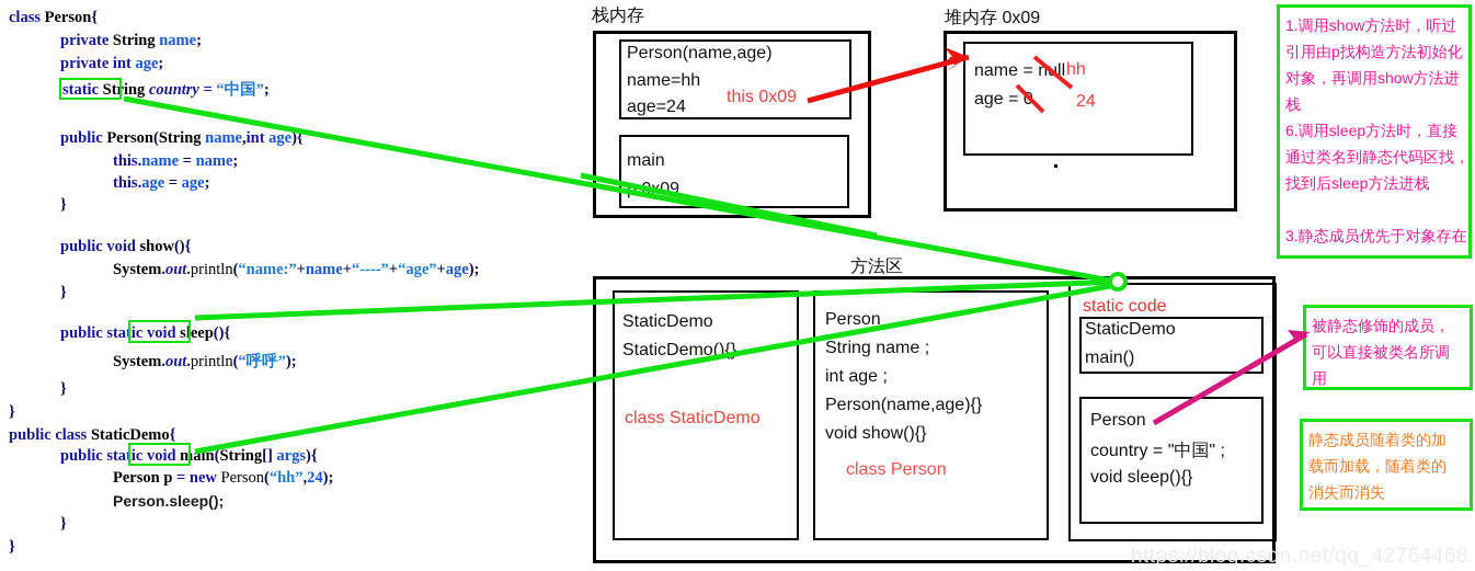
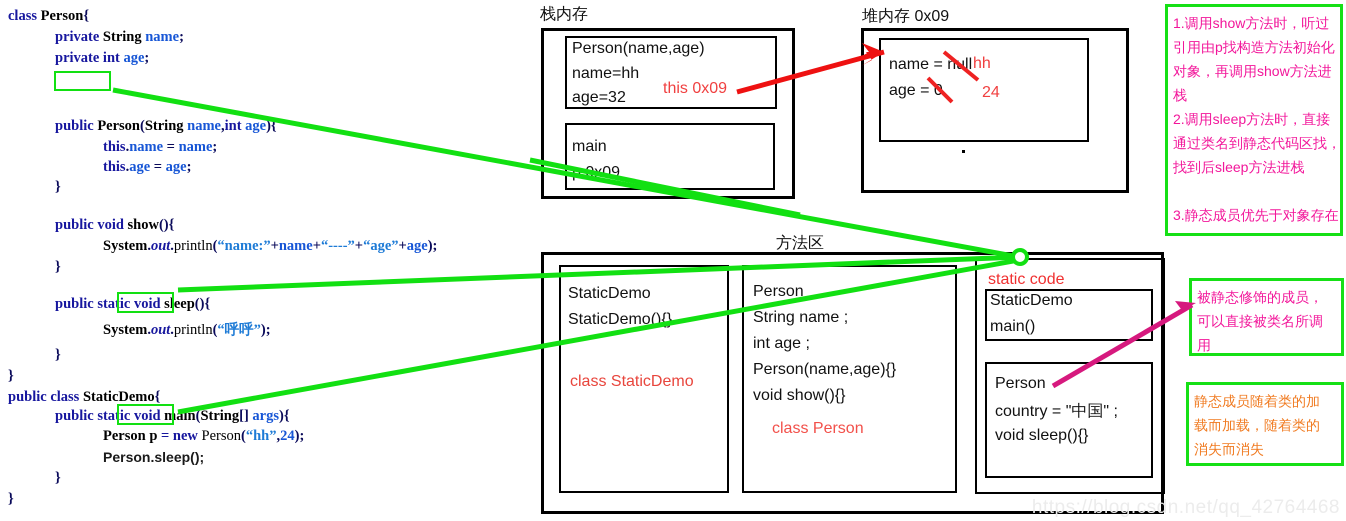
  class Person{
  private String name;
  private int age;
- static String country = “中国”;
  public Person(String name,int age){
  this.name = name;
  this.age = age;
  }
  public void show(){
  System.out.println(“name:”+name+“----”+“age”+age);
  }
  public static void sleep(){
  System.out.println(“呼呼”);
  }
  }
  public class StaticDemo{
  public static void main(String[] args){
  Person p = new Person(“hh”,24);
  Person.sleep();
  }
  }
  栈内存
  Person(name,age)
  name=hh
- age=24
+ age=32
  this 0x09
  main
  堆内存 0x09
  name = nll
  age =
  hh
  24
  方法区
  StaticDemo
  StaticDemo(){}
  class StaticDemo
  Person
  String name ;
  int age ;
  Person(name,age){}
  void show(){}
  class Person
  static code
  StaticDemo
  main()
  Person
  country = "中国" ;
  void sleep(){}
  1.调用show方法时，听过
  引用由p找构造方法初始化
  对象，再调用show方法进
  栈
- 6.调用sleep方法时，直接
+ 2.调用sleep方法时，直接
  通过类名到静态代码区找，
  找到后sleep方法进栈
  3.静态成员优先于对象存在
  被静态修饰的成员，
  可以直接被类名所调
  用
  静态成员随着类的加
  载而加载，随着类的
  消失而消失
  https://blog.csdn.net/qq_42764468
